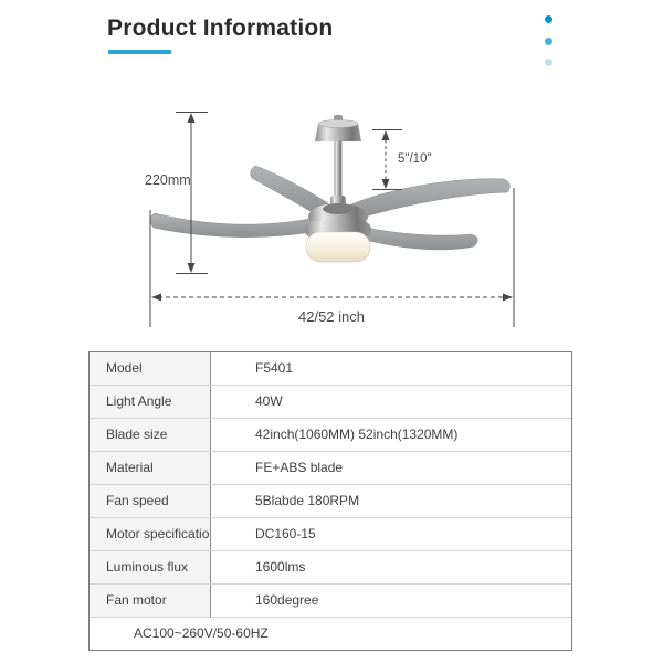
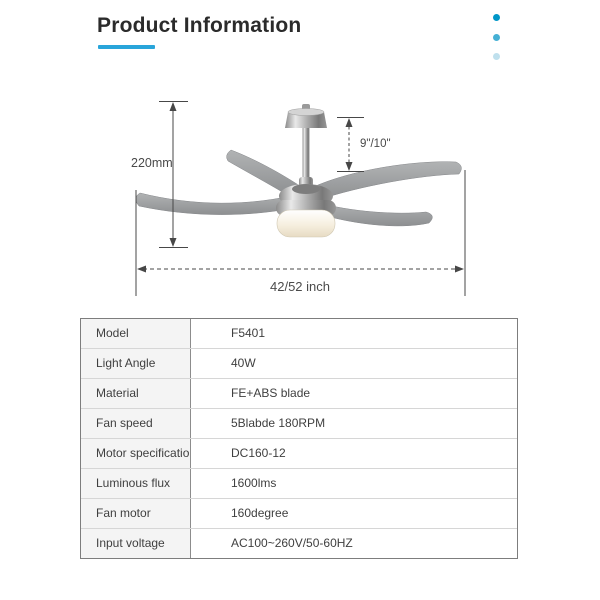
  220mm
- 5"/10"
+ 9"/10"
  42/52 inch
  Product Information
  Model
  F5401
  Light Angle
  40W
- Blade size
- 42inch(1060MM) 52inch(1320MM)
  Material
  FE+ABS blade
  Fan speed
  5Blabde 180RPM
  Motor specificatio
- DC160-15
+ DC160-12
  Luminous flux
  1600lms
  Fan motor
  160degree
+ Input voltage
  AC100~260V/50-60HZ
